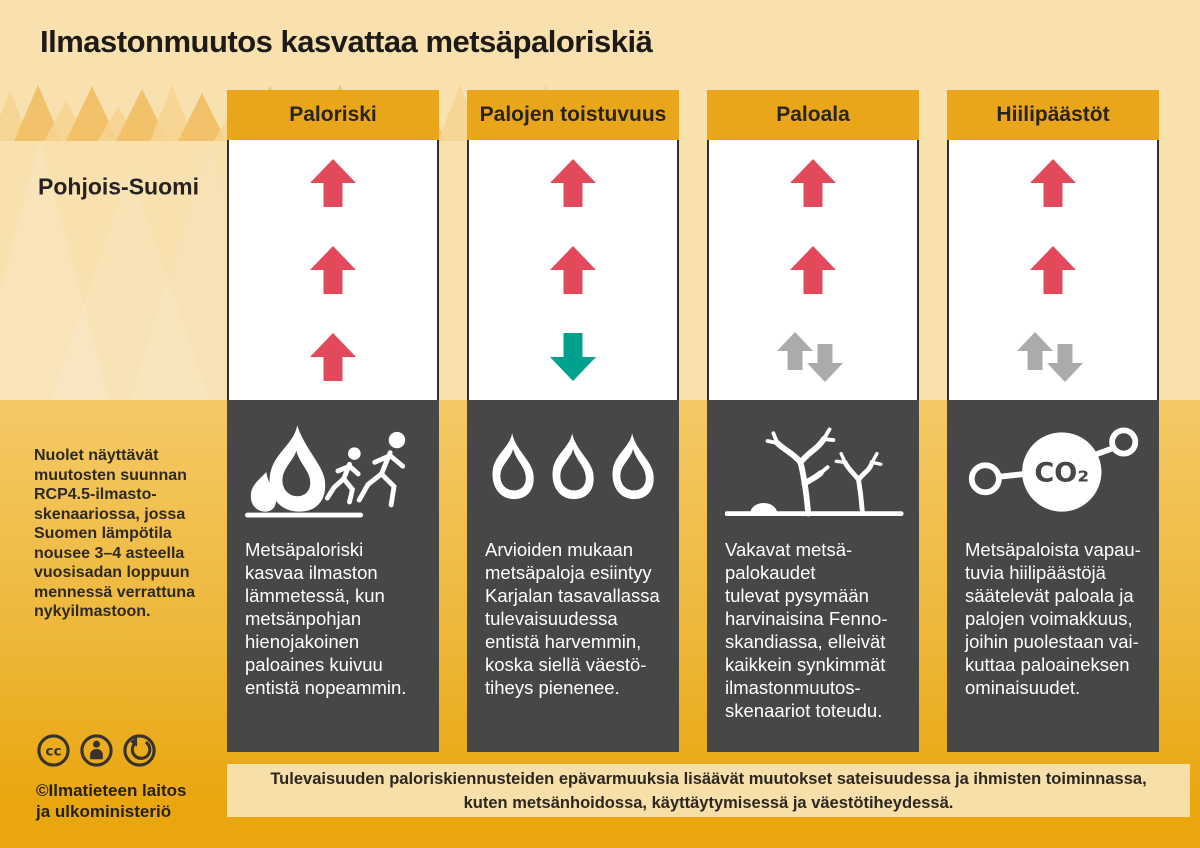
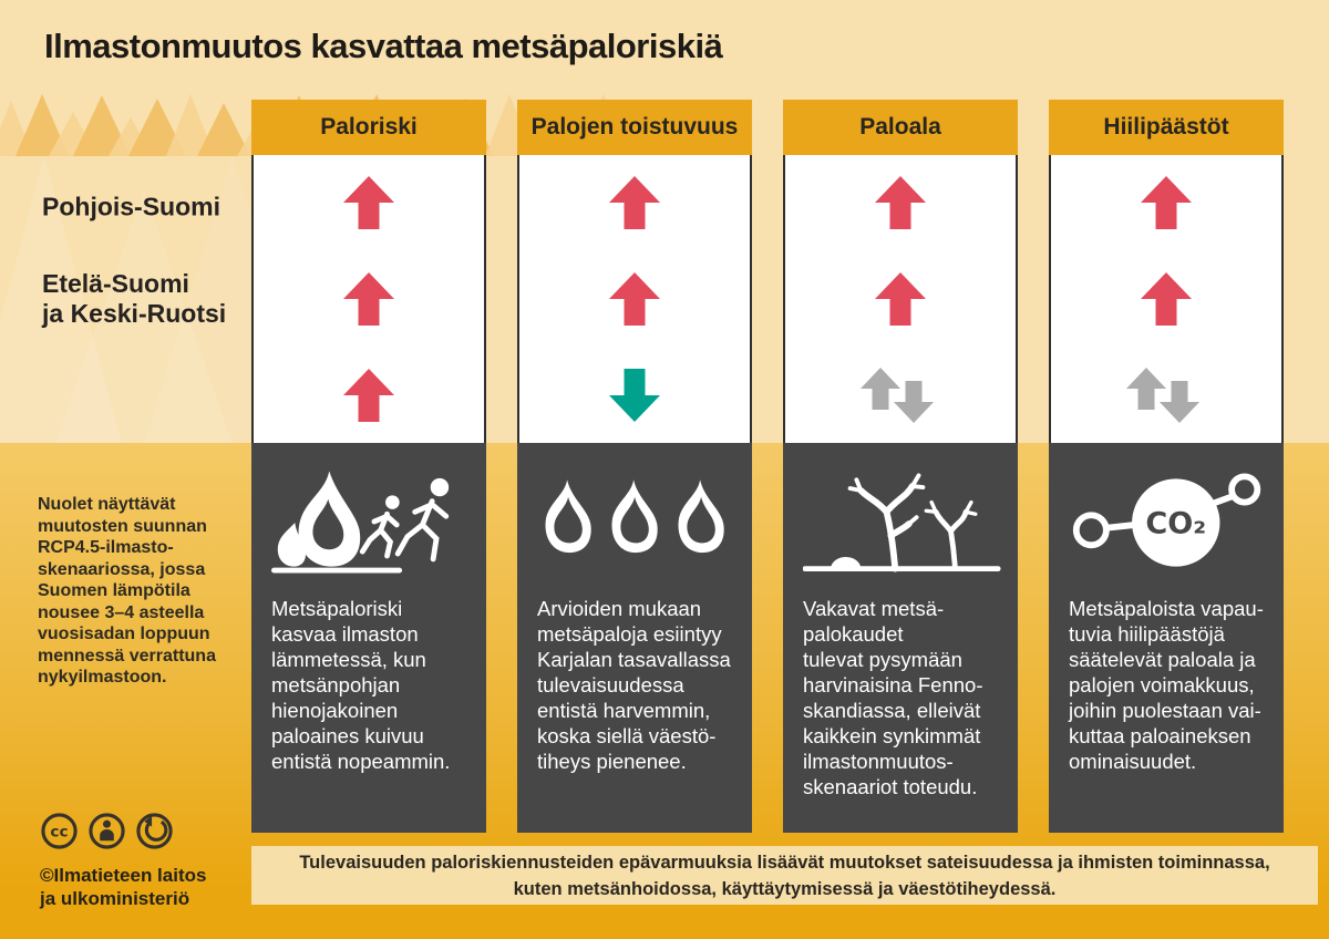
  Tulevaisuuden paloriskiennusteiden epävarmuuksia lisäävät muutokset sateisuudessa ja ihmisten toiminnassa,
  kuten metsänhoidossa, käyttäytymisessä ja väestötiheydessä.
  Ilmastonmuutos kasvattaa metsäpaloriskiä
  Pohjois-Suomi
+ Etelä-Suomi
+ ja Keski-Ruotsi
  Nuolet näyttävät
  muutosten suunnan
  RCP4.5-ilmasto-
  skenaariossa, jossa
  Suomen lämpötila
  nousee 3–4 asteella
  vuosisadan loppuun
  mennessä verrattuna
  nykyilmastoon.
  cc
  ©Ilmatieteen laitos
  ja ulkoministeriö
  Paloriski
  Metsäpaloriski
  kasvaa ilmaston
  lämmetessä, kun
  metsänpohjan
  hienojakoinen
  paloaines kuivuu
  entistä nopeammin.
  Palojen toistuvuus
  Arvioiden mukaan
  metsäpaloja esiintyy
  Karjalan tasavallassa
  tulevaisuudessa
  entistä harvemmin,
  koska siellä väestö-
  tiheys pienenee.
  Paloala
  Vakavat metsä-
  palokaudet
  tulevat pysymään
  harvinaisina Fenno-
  skandiassa, elleivät
  kaikkein synkimmät
  ilmastonmuutos-
  skenaariot toteudu.
  Hiilipäästöt
  CO₂
  Metsäpaloista vapau-
  tuvia hiilipäästöjä
  säätelevät paloala ja
  palojen voimakkuus,
  joihin puolestaan vai-
  kuttaa paloaineksen
  ominaisuudet.
